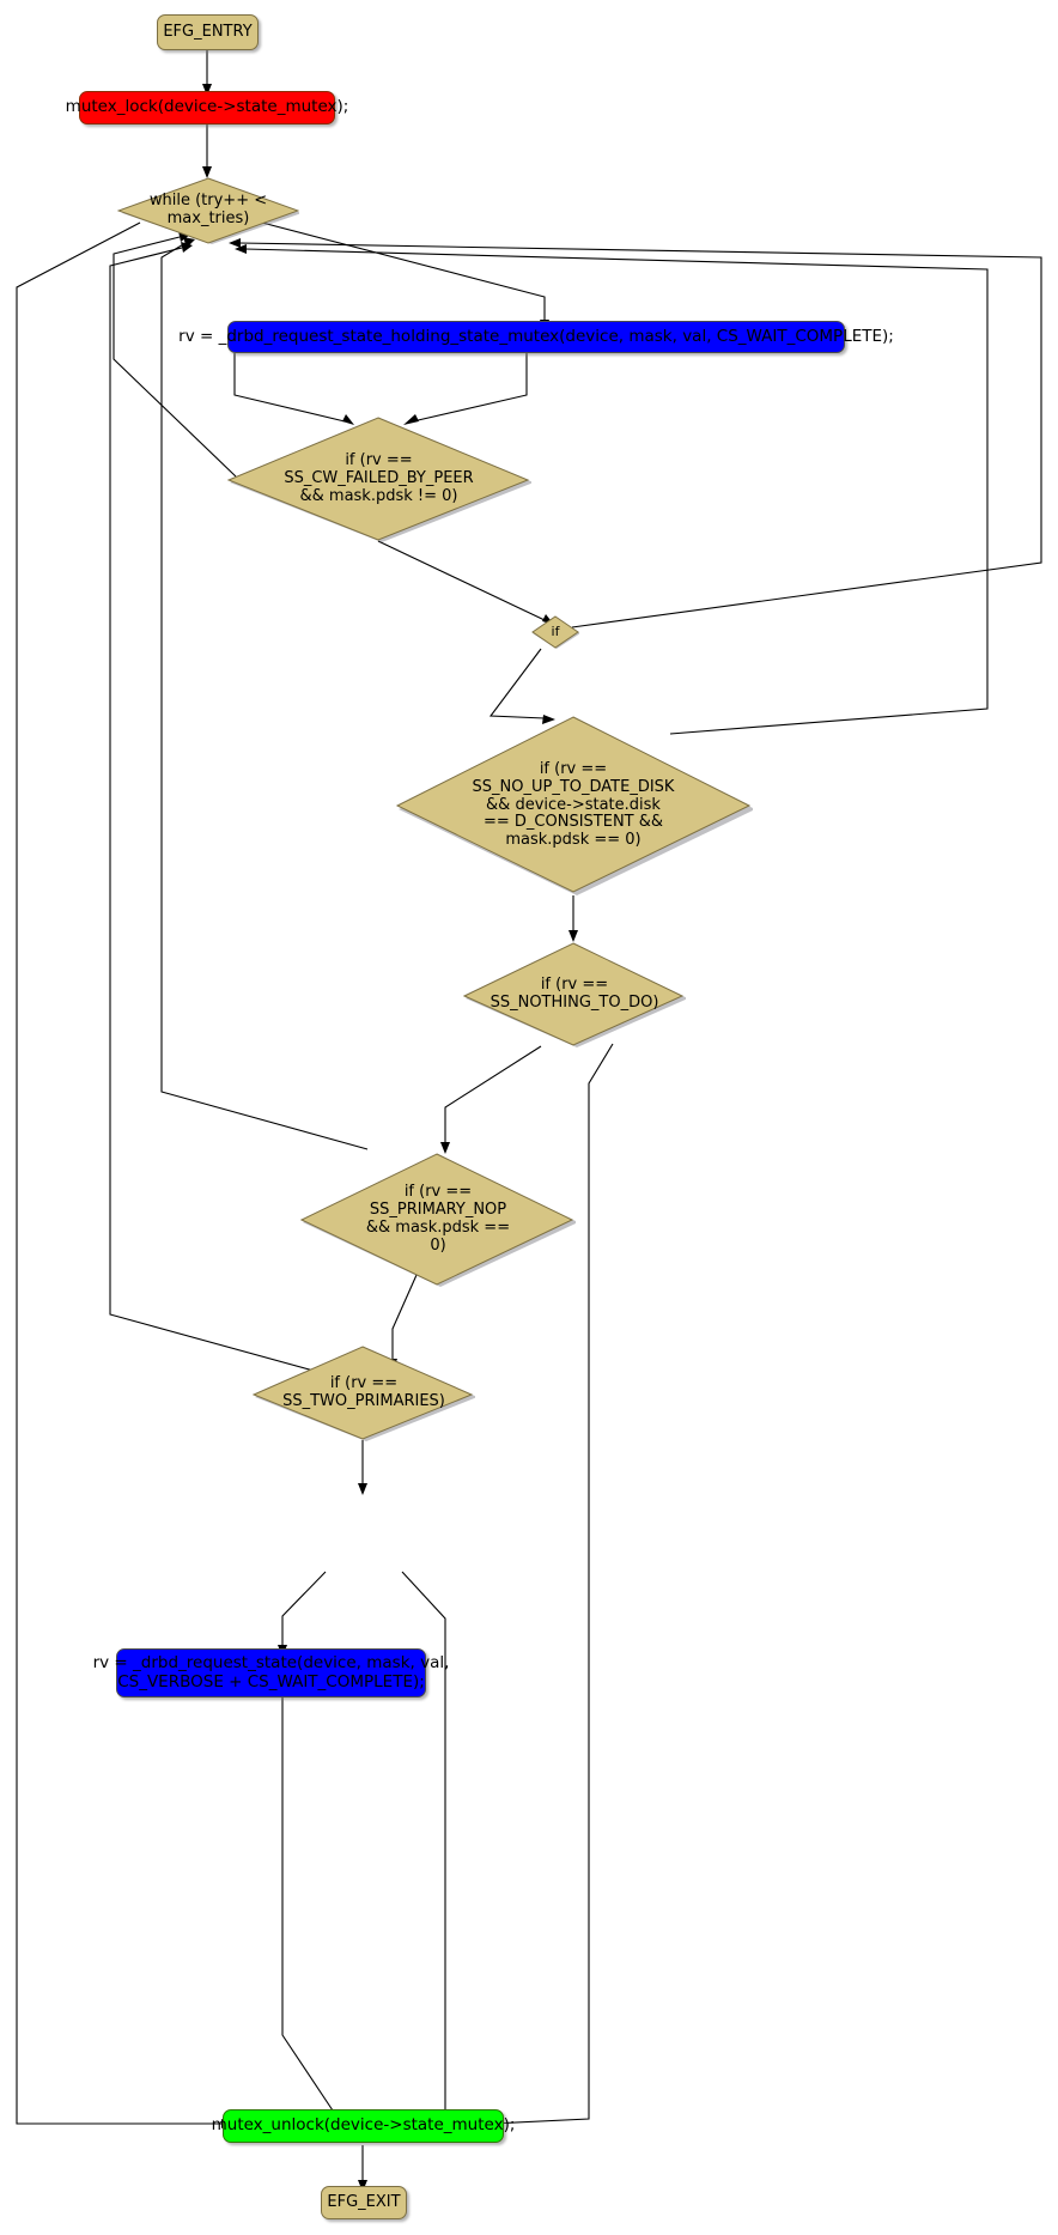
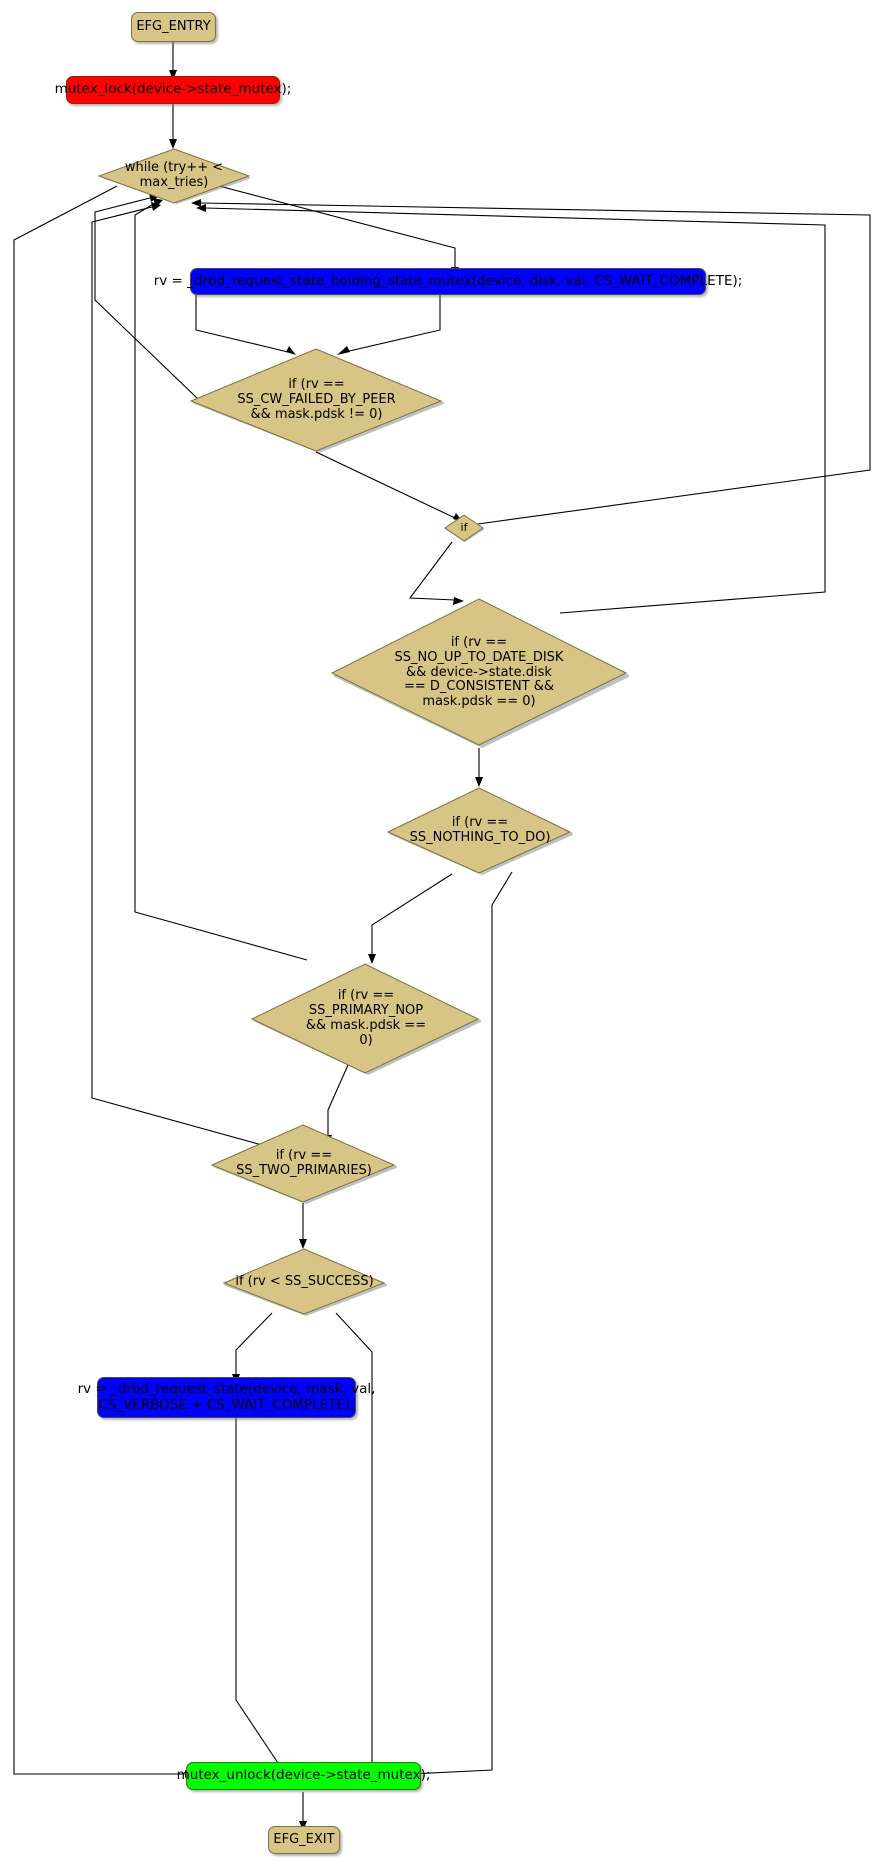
  EFG_ENTRY
  mutex_lock(device->state_mutex);
  while (try++ <
  max_tries)
- rv = _drbd_request_state_holding_state_mutex(device, mask, val, CS_WAIT_COMPLETE);
+ rv = _drbd_request_state_holding_state_mutex(device, disk, val, CS_WAIT_COMPLETE);
  if (rv ==
  SS_CW_FAILED_BY_PEER
  && mask.pdsk != 0)
  if
  if (rv ==
  SS_NO_UP_TO_DATE_DISK
  && device->state.disk
  == D_CONSISTENT &&
  mask.pdsk == 0)
  if (rv ==
  SS_NOTHING_TO_DO)
  if (rv ==
  SS_PRIMARY_NOP
  && mask.pdsk ==
  0)
  if (rv ==
  SS_TWO_PRIMARIES)
+ if (rv < SS_SUCCESS)
  rv = _drbd_request_state(device, mask, val,
  CS_VERBOSE + CS_WAIT_COMPLETE);
  mutex_unlock(device->state_mutex);
  EFG_EXIT
